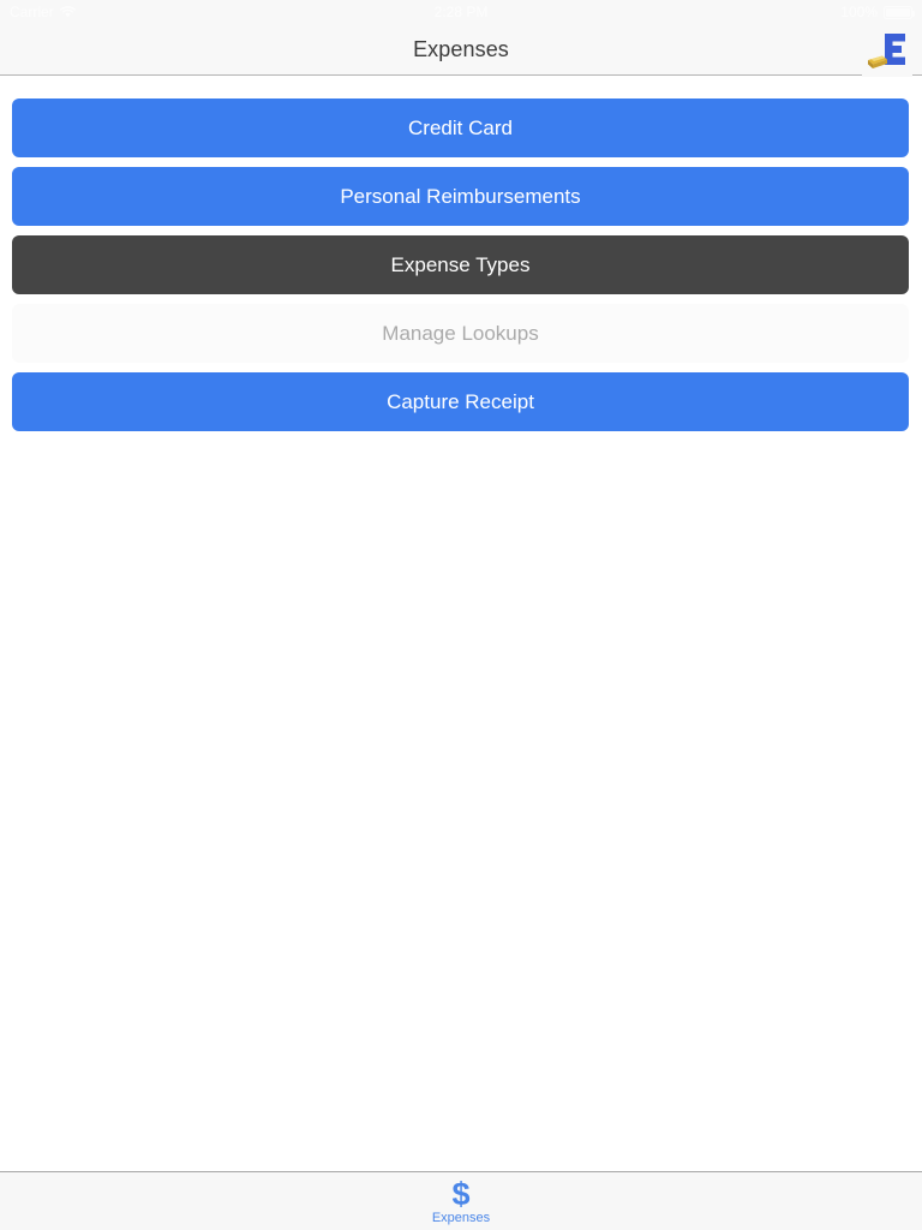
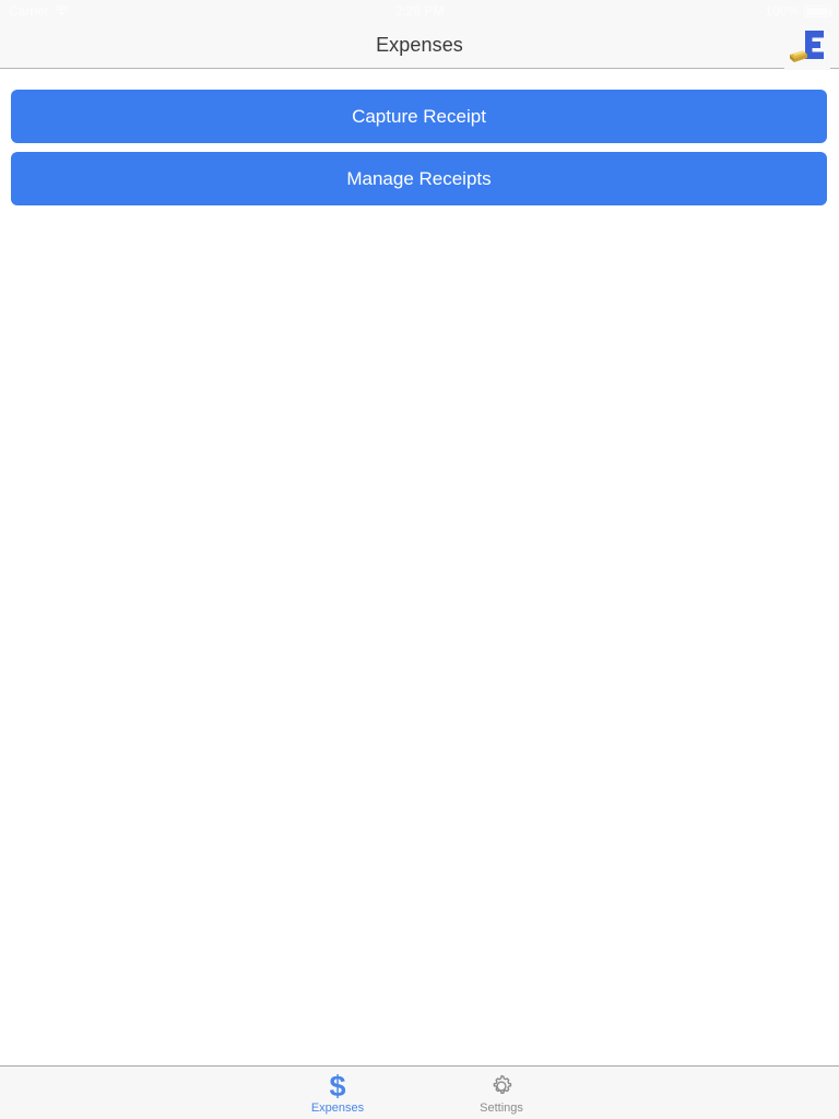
  Expenses
- Credit Card
- Personal Reimbursements
- Expense Types
- Manage Lookups
  Capture Receipt
+ Manage Receipts
  $
  Expenses
+ Settings
